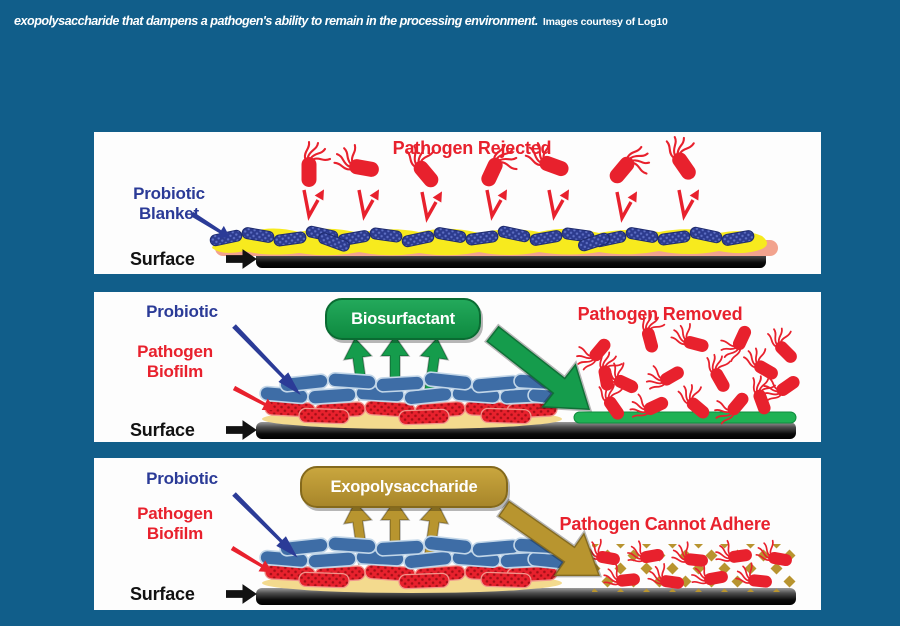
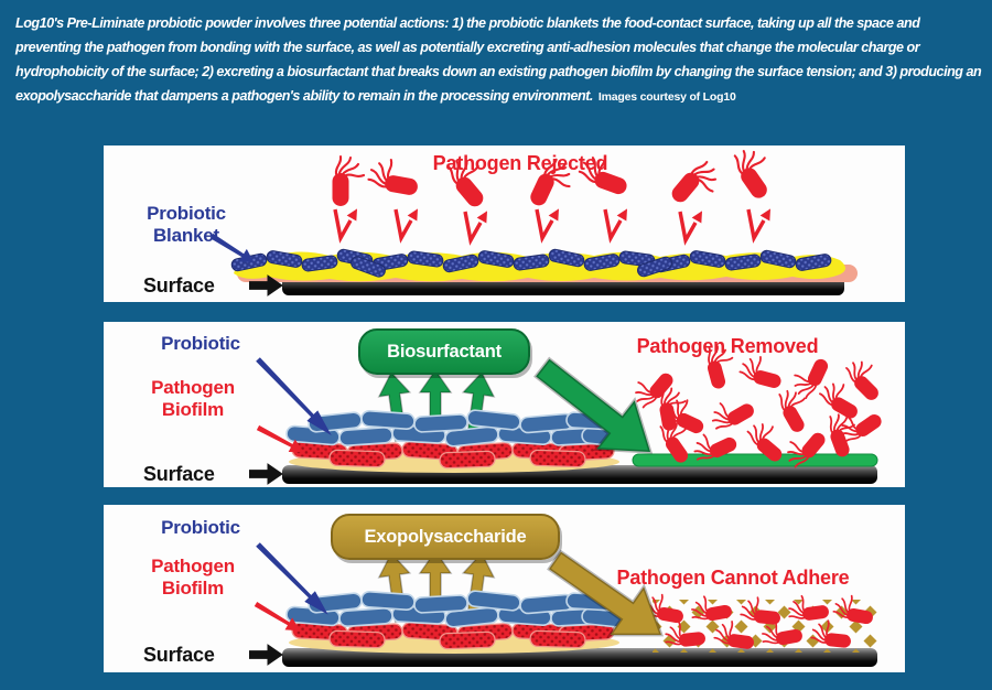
+ Log10's Pre-Liminate probiotic powder involves three potential actions: 1) the probiotic blankets the food-contact surface, taking up all the space and
+ preventing the pathogen from bonding with the surface, as well as potentially excreting anti-adhesion molecules that change the molecular charge or
+ hydrophobicity of the surface; 2) excreting a biosurfactant that breaks down an existing pathogen biofilm by changing the surface tension; and 3) producing an
  exopolysaccharide that dampens a pathogen's ability to remain in the processing environment. Images courtesy of Log10
  Pathogen Rejected
  Probiotic
  Blanket
  Surface
  Biosurfactant
  Pathogen Removed
  Probiotic
  Pathogen
  Biofilm
  Surface
  Exopolysaccharide
  Pathogen Cannot Adhere
  Probiotic
  Pathogen
  Biofilm
  Surface
